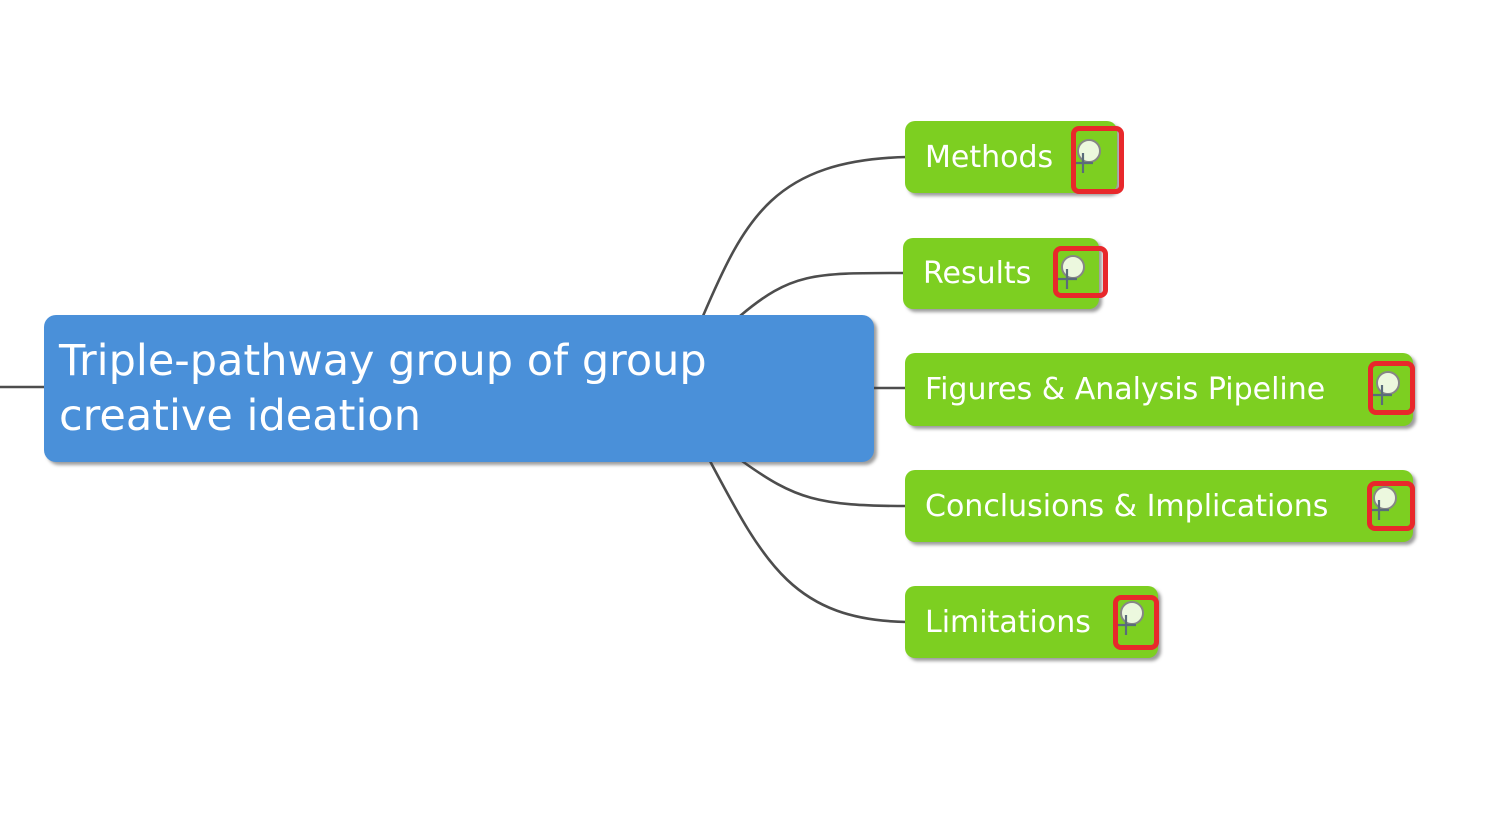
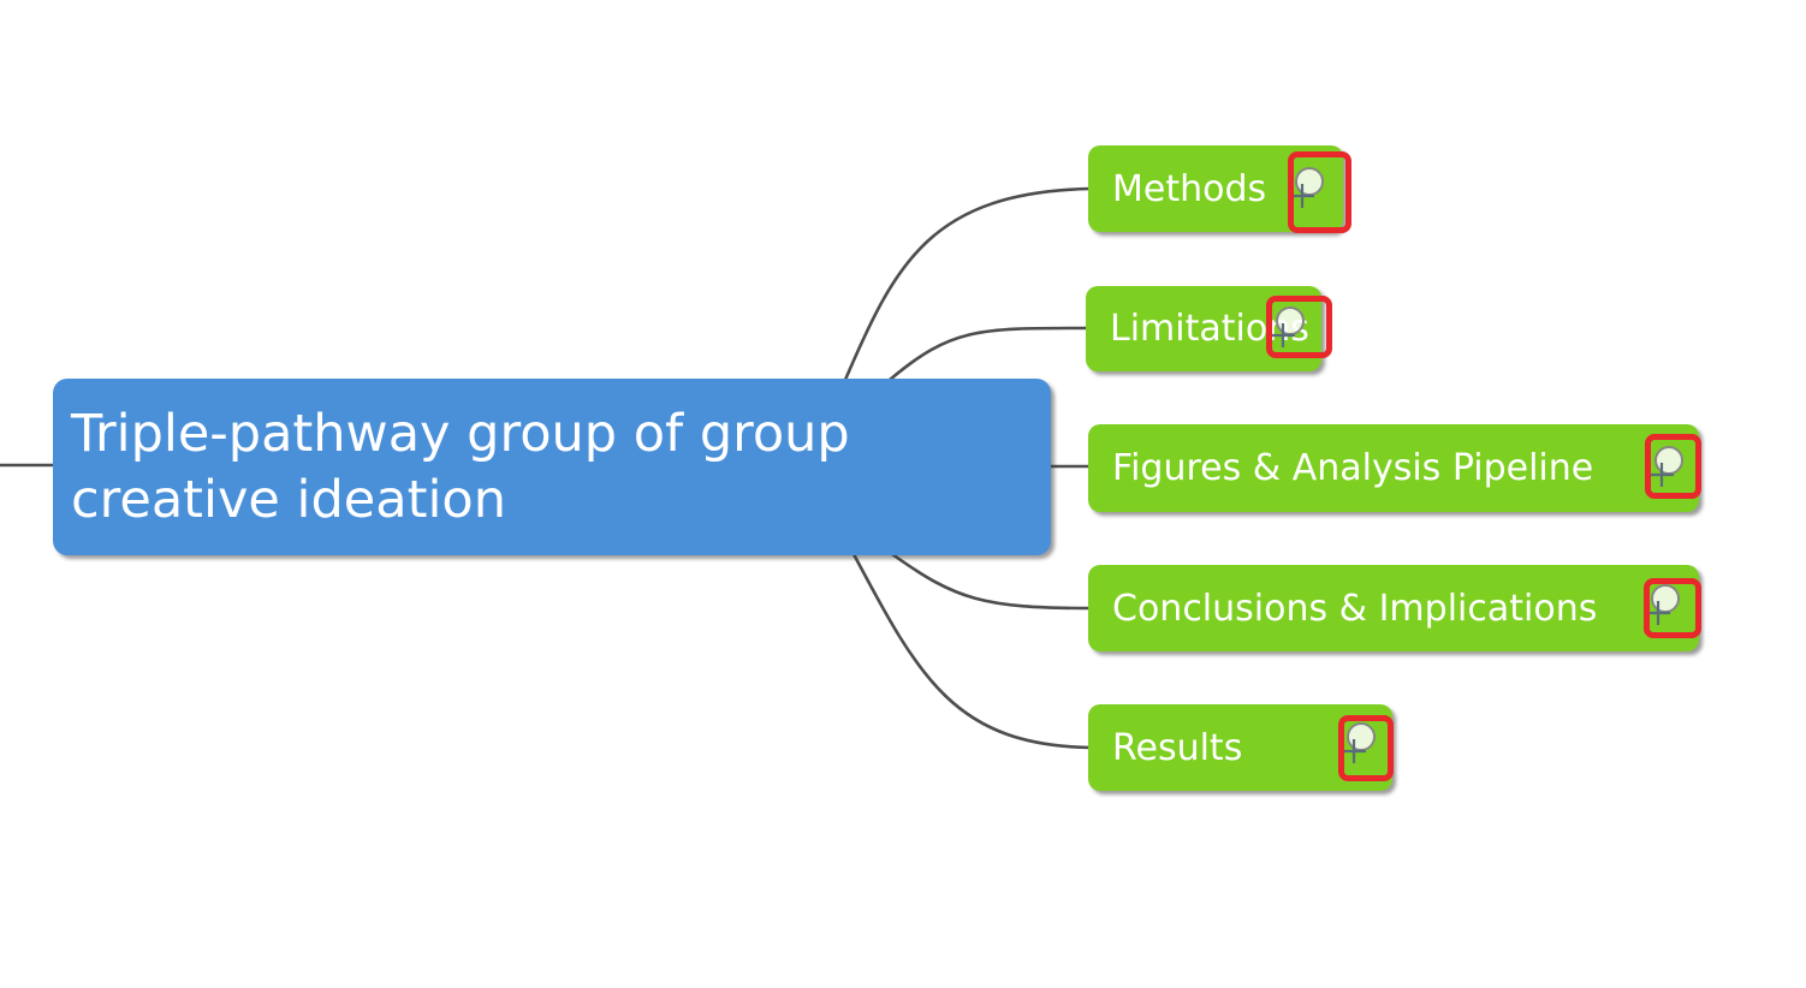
  Triple-pathway group of group creative ideation
  Methods
- Results
+ Limitations
  Figures & Analysis Pipeline
  Conclusions & Implications
- Limitations
+ Results
